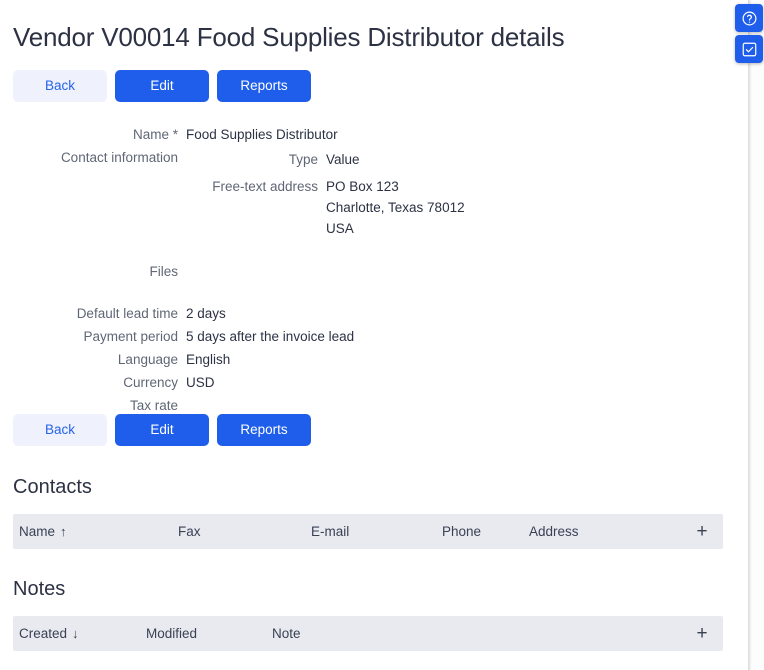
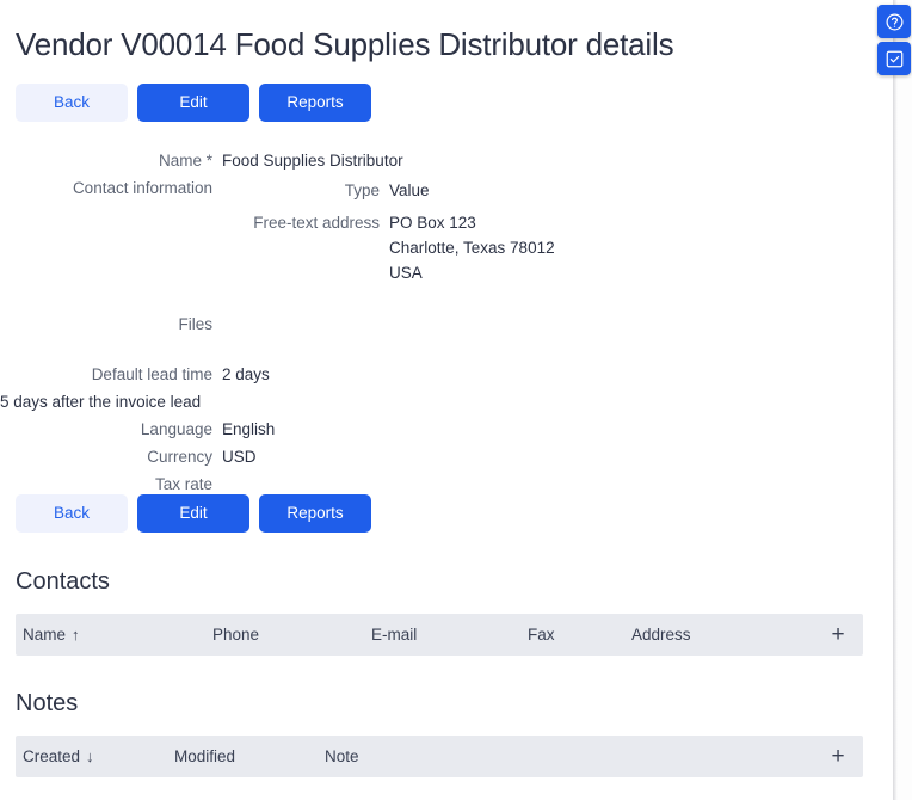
  Vendor V00014 Food Supplies Distributor details
  Back
  Edit
  Reports
  Name *
  Food Supplies Distributor
  Contact information
  Type
  Value
  Free-text address
  PO Box 123
  Charlotte, Texas 78012
  USA
  Files
  Default lead time
  2 days
- Payment period
  5 days after the invoice lead
  Language
  English
  Currency
  USD
  Tax rate
  Back
  Edit
  Reports
  Contacts
  Name
  ↑
- Fax
+ Phone
  E-mail
- Phone
+ Fax
  Address
  +
  Notes
  Created
  ↓
  Modified
  Note
  +
